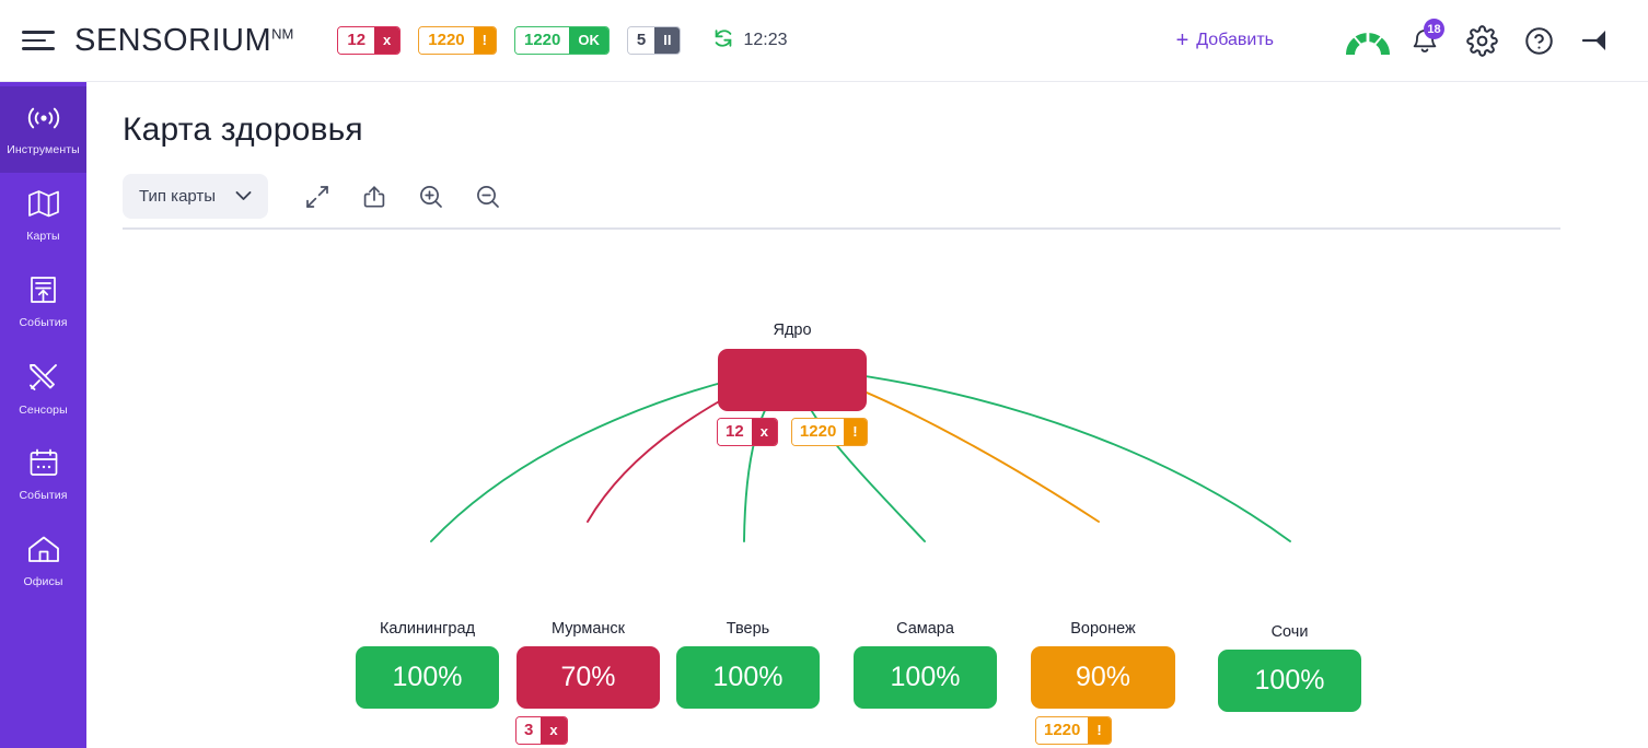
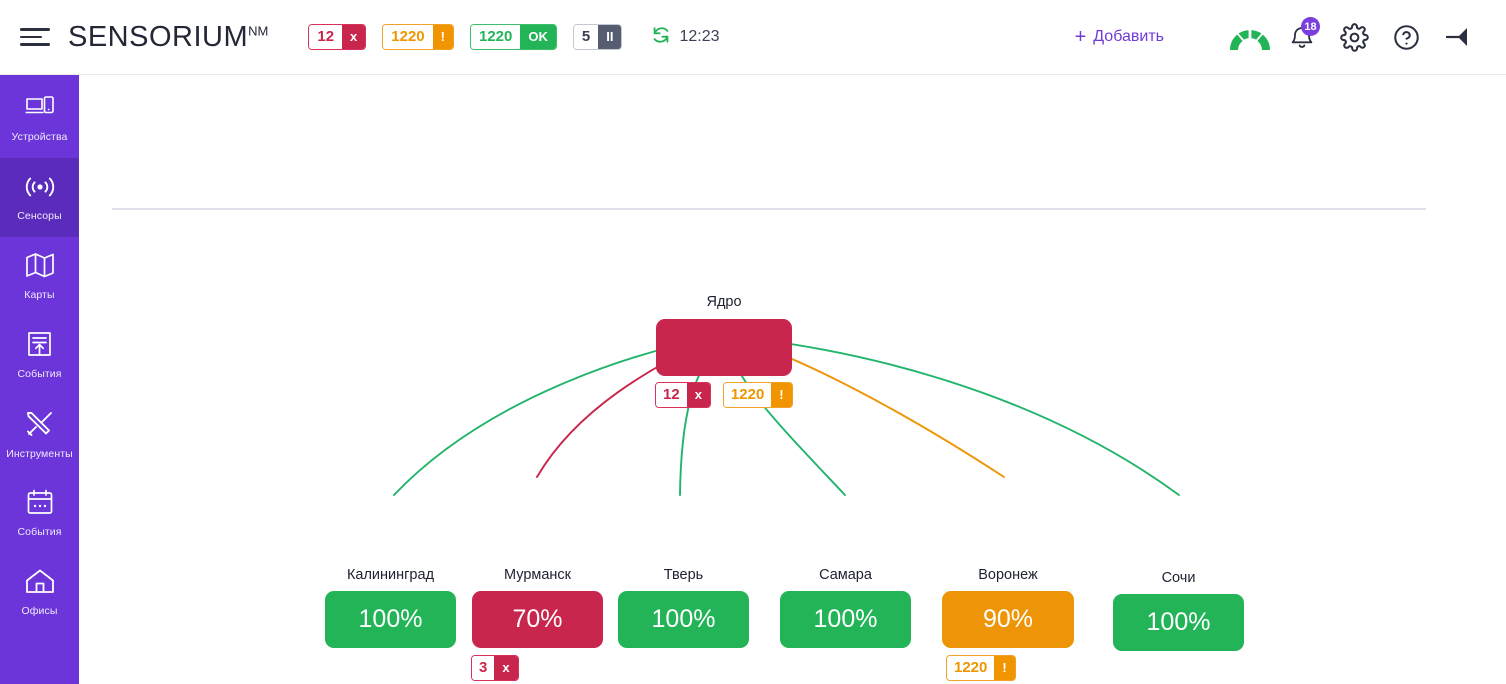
  SENSORIUMNM
  12
  x
  1220
  !
  1220
  OK
  5
  II
  12:23
  +
  Добавить
  18
+ Устройства
- Инструменты
+ Сенсоры
  Карты
  События
- Сенсоры
+ Инструменты
  События
  Офисы
- Карта здоровья
- Тип карты
  Ядро
  12
  x
  1220
  !
  Калининград
  100%
  Мурманск
  70%
  3
  x
  Тверь
  100%
  Самара
  100%
  Воронеж
  90%
  1220
  !
  Сочи
  100%
